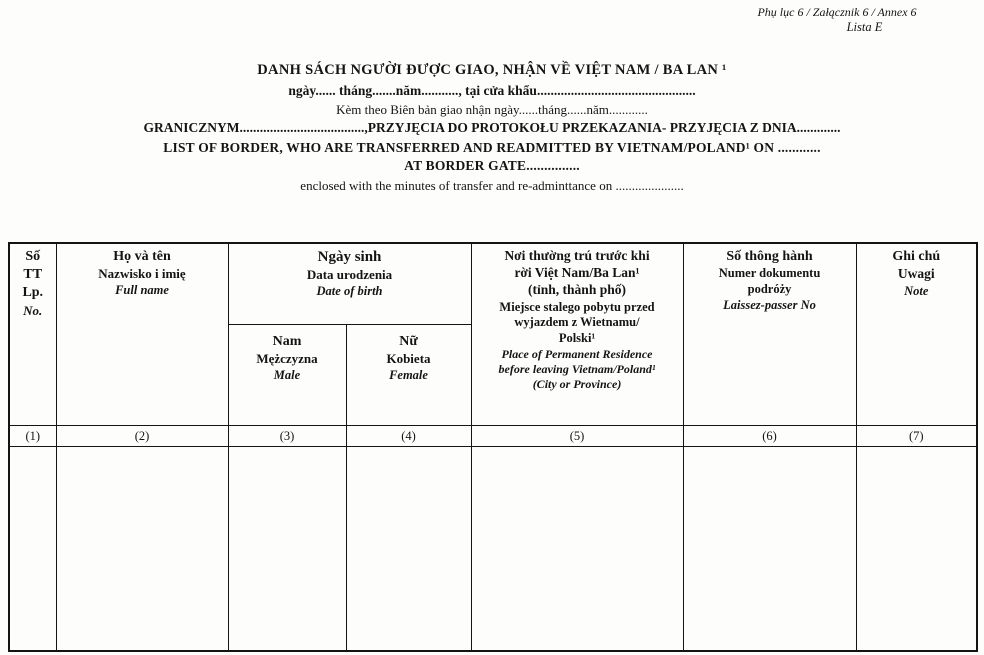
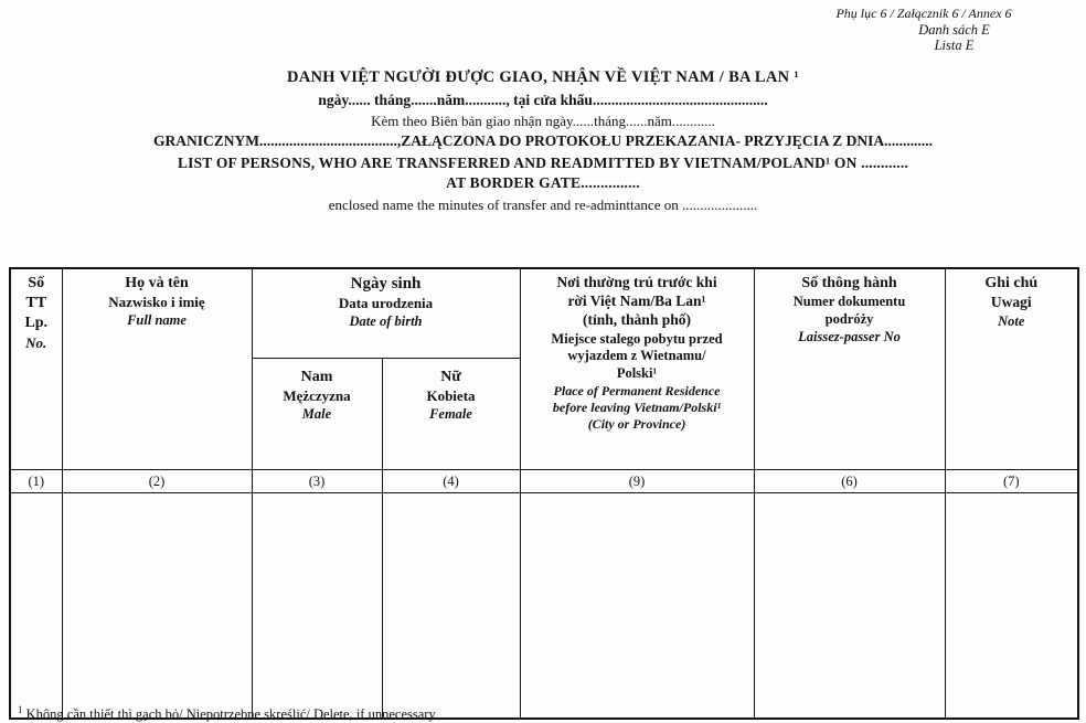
  Phụ lục 6 / Załącznik 6 / Annex 6
+ Danh sách E
  Lista E
- DANH SÁCH NGƯỜI ĐƯỢC GIAO, NHẬN VỀ VIỆT NAM / BA LAN ¹
+ DANH VIỆT NGƯỜI ĐƯỢC GIAO, NHẬN VỀ VIỆT NAM / BA LAN ¹
  ngày...... tháng.......năm..........., tại cửa khẩu...............................................
  Kèm theo Biên bản giao nhận ngày......tháng......năm............
- GRANICZNYM.....................................,PRZYJĘCIA DO PROTOKOŁU PRZEKAZANIA- PRZYJĘCIA Z DNIA.............
+ GRANICZNYM.....................................,ZAŁĄCZONA DO PROTOKOŁU PRZEKAZANIA- PRZYJĘCIA Z DNIA.............
- LIST OF BORDER, WHO ARE TRANSFERRED AND READMITTED BY VIETNAM/POLAND¹ ON ............
+ LIST OF PERSONS, WHO ARE TRANSFERRED AND READMITTED BY VIETNAM/POLAND¹ ON ............
  AT BORDER GATE...............
- enclosed with the minutes of transfer and re-adminttance on .....................
+ enclosed name the minutes of transfer and re-adminttance on .....................
- Số TT Lp. No.	Họ và tên Nazwisko i imię Full name	Ngày sinh Data urodzenia Date of birth	Nơi thường trú trước khi rời Việt Nam/Ba Lan¹ (tỉnh, thành phố) Miejsce stalego pobytu przed wyjazdem z Wietnamu/ Polski¹ Place of Permanent Residence before leaving Vietnam/Poland¹ (City or Province)	Số thông hành Numer dokumentu podróży Laissez-passer No	Ghi chú Uwagi Note
+ Số TT Lp. No.	Họ và tên Nazwisko i imię Full name	Ngày sinh Data urodzenia Date of birth	Nơi thường trú trước khi rời Việt Nam/Ba Lan¹ (tỉnh, thành phố) Miejsce stalego pobytu przed wyjazdem z Wietnamu/ Polski¹ Place of Permanent Residence before leaving Vietnam/Polski¹ (City or Province)	Số thông hành Numer dokumentu podróży Laissez-passer No	Ghi chú Uwagi Note
  Nam Mężczyzna Male	Nữ Kobieta Female
- (1)	(2)	(3)	(4)	(5)	(6)	(7)
+ (1)	(2)	(3)	(4)	(9)	(6)	(7)
+ 1 Không cần thiết thì gạch bỏ/ Niepotrzebne skreślić/ Delete, if unnecessary
